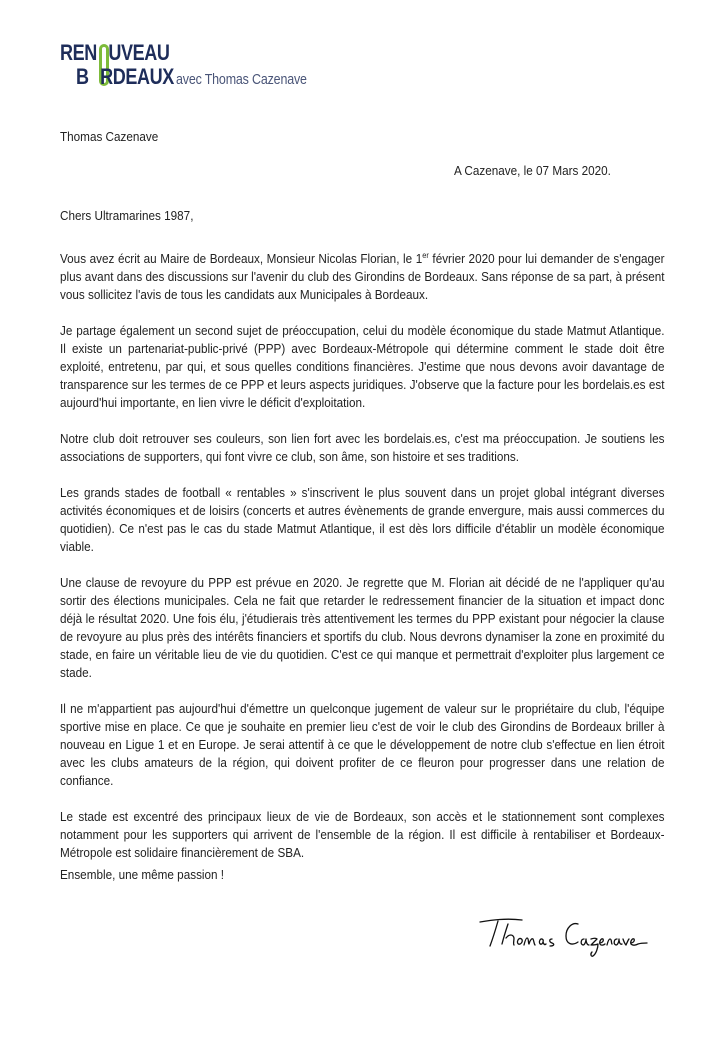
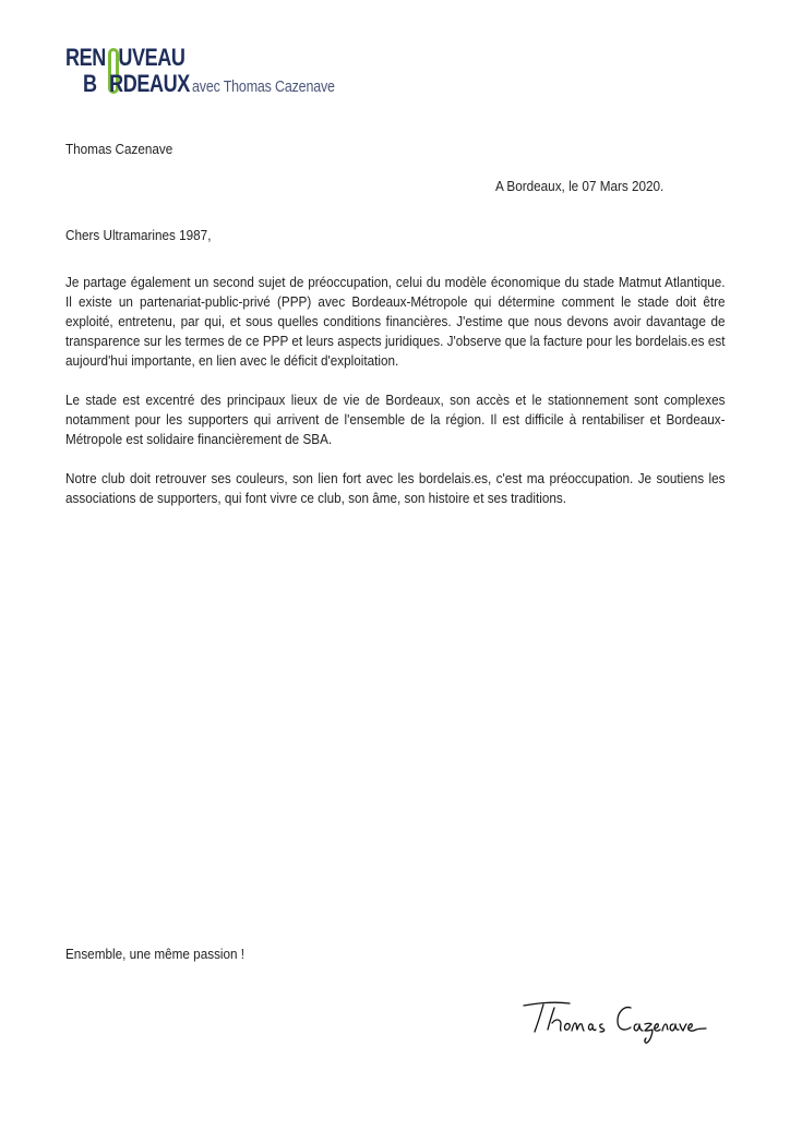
  REN UVEAU
  B RDEAUX
  avec Thomas Cazenave
  Thomas Cazenave
- A Cazenave, le 07 Mars 2020.
+ A Bordeaux, le 07 Mars 2020.
  Chers Ultramarines 1987,
- Vous avez écrit au Maire de Bordeaux, Monsieur Nicolas Florian, le 1er février 2020 pour lui demander de s'engager plus avant dans des discussions sur l'avenir du club des Girondins de Bordeaux. Sans réponse de sa part, à présent vous sollicitez l'avis de tous les candidats aux Municipales à Bordeaux.
- Je partage également un second sujet de préoccupation, celui du modèle économique du stade Matmut Atlantique. Il existe un partenariat-public-privé (PPP) avec Bordeaux-Métropole qui détermine comment le stade doit être exploité, entretenu, par qui, et sous quelles conditions financières. J'estime que nous devons avoir davantage de transparence sur les termes de ce PPP et leurs aspects juridiques. J'observe que la facture pour les bordelais.es est aujourd'hui importante, en lien vivre le déficit d'exploitation.
+ Je partage également un second sujet de préoccupation, celui du modèle économique du stade Matmut Atlantique. Il existe un partenariat-public-privé (PPP) avec Bordeaux-Métropole qui détermine comment le stade doit être exploité, entretenu, par qui, et sous quelles conditions financières. J'estime que nous devons avoir davantage de transparence sur les termes de ce PPP et leurs aspects juridiques. J'observe que la facture pour les bordelais.es est aujourd'hui importante, en lien avec le déficit d'exploitation.
- Notre club doit retrouver ses couleurs, son lien fort avec les bordelais.es, c'est ma préoccupation. Je soutiens les associations de supporters, qui font vivre ce club, son âme, son histoire et ses traditions.
+ Le stade est excentré des principaux lieux de vie de Bordeaux, son accès et le stationnement sont complexes notamment pour les supporters qui arrivent de l'ensemble de la région. Il est difficile à rentabiliser et Bordeaux-Métropole est solidaire financièrement de SBA.
- Les grands stades de football « rentables » s'inscrivent le plus souvent dans un projet global intégrant diverses activités économiques et de loisirs (concerts et autres évènements de grande envergure, mais aussi commerces du quotidien). Ce n'est pas le cas du stade Matmut Atlantique, il est dès lors difficile d'établir un modèle économique viable.
- Une clause de revoyure du PPP est prévue en 2020. Je regrette que M. Florian ait décidé de ne l'appliquer qu'au sortir des élections municipales. Cela ne fait que retarder le redressement financier de la situation et impact donc déjà le résultat 2020. Une fois élu, j'étudierais très attentivement les termes du PPP existant pour négocier la clause de revoyure au plus près des intérêts financiers et sportifs du club. Nous devrons dynamiser la zone en proximité du stade, en faire un véritable lieu de vie du quotidien. C'est ce qui manque et permettrait d'exploiter plus largement ce stade.
- Il ne m'appartient pas aujourd'hui d'émettre un quelconque jugement de valeur sur le propriétaire du club, l'équipe sportive mise en place. Ce que je souhaite en premier lieu c'est de voir le club des Girondins de Bordeaux briller à nouveau en Ligue 1 et en Europe. Je serai attentif à ce que le développement de notre club s'effectue en lien étroit avec les clubs amateurs de la région, qui doivent profiter de ce fleuron pour progresser dans une relation de confiance.
- Le stade est excentré des principaux lieux de vie de Bordeaux, son accès et le stationnement sont complexes notamment pour les supporters qui arrivent de l'ensemble de la région. Il est difficile à rentabiliser et Bordeaux-Métropole est solidaire financièrement de SBA.
+ Notre club doit retrouver ses couleurs, son lien fort avec les bordelais.es, c'est ma préoccupation. Je soutiens les associations de supporters, qui font vivre ce club, son âme, son histoire et ses traditions.
  Ensemble, une même passion !
